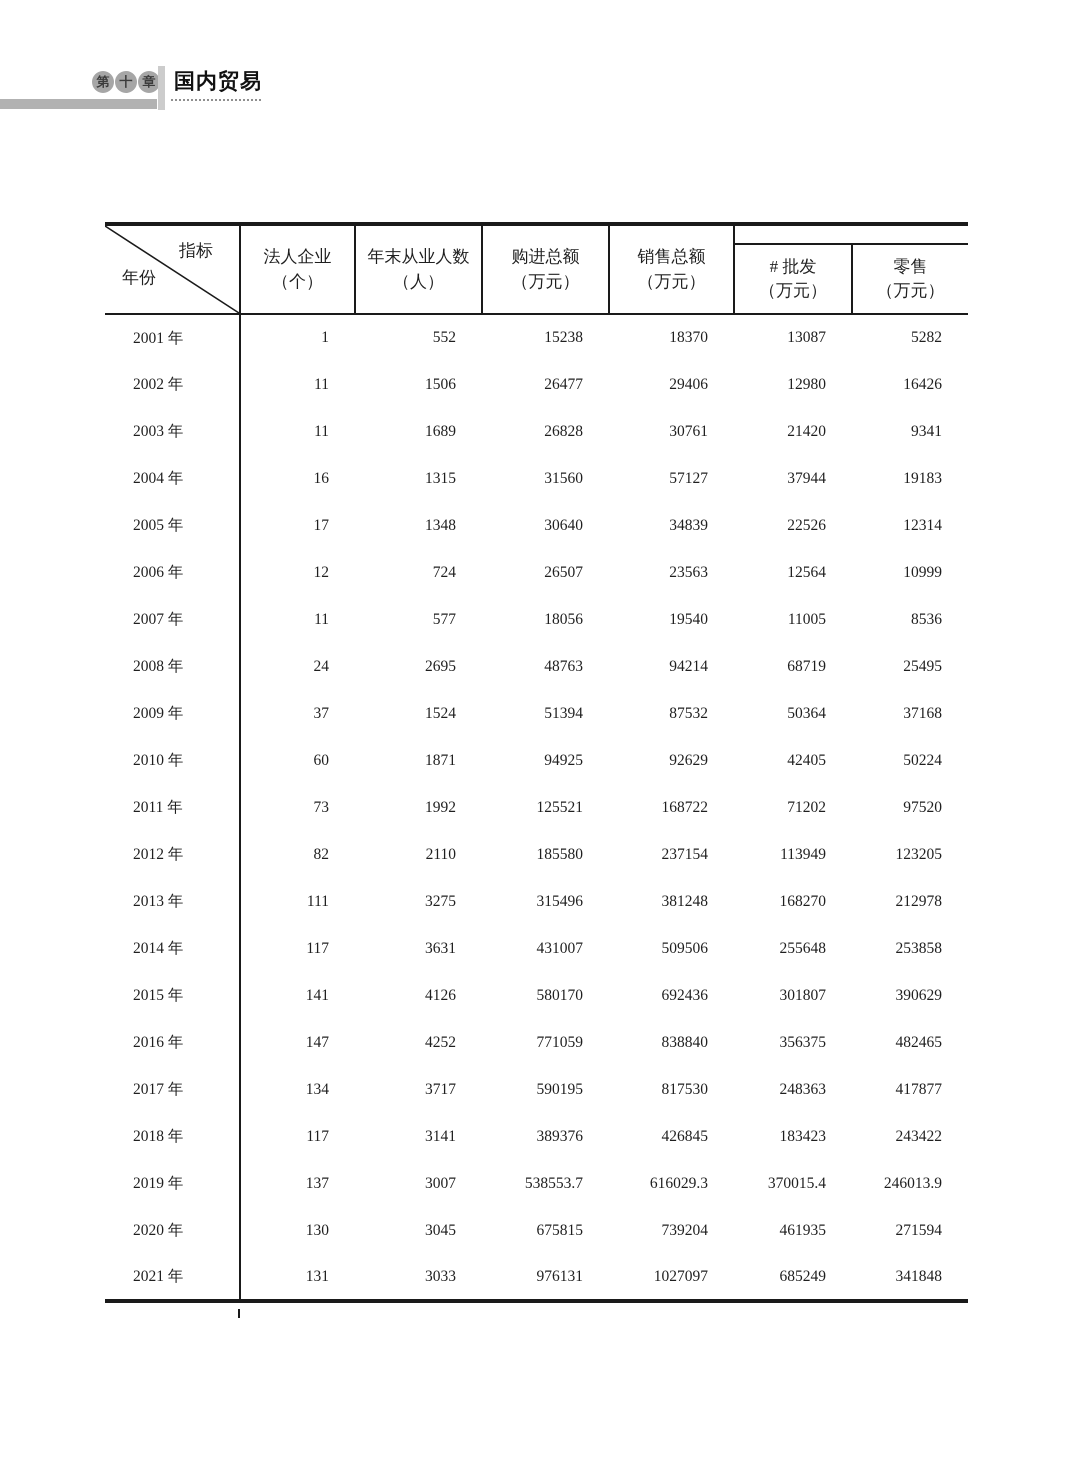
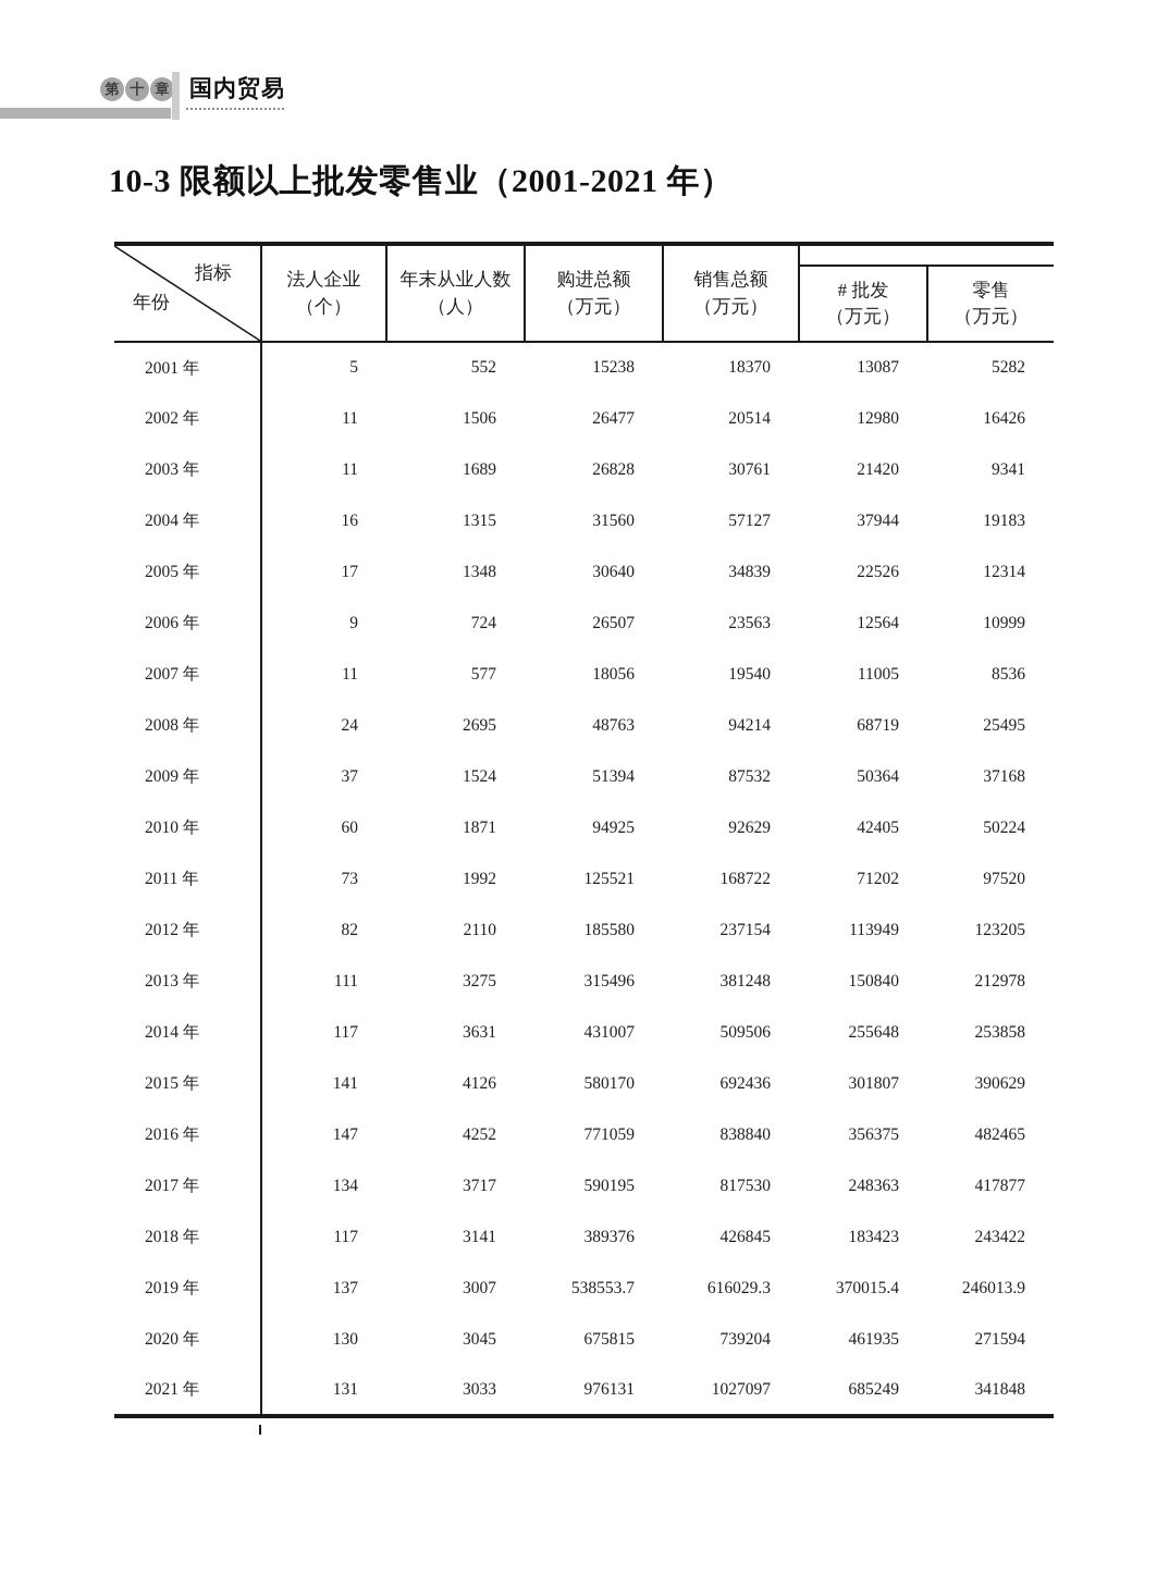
  第
  十
  章
  国内贸易
+ 10-3 限额以上批发零售业（2001-2021 年）
  指标 年份	法人企业 （个）	年末从业人数 （人）	购进总额 （万元）	销售总额 （万元）
  # 批发 （万元）	零售 （万元）
- 2001 年	1	552	15238	18370	13087	5282
+ 2001 年	5	552	15238	18370	13087	5282
- 2002 年	11	1506	26477	29406	12980	16426
+ 2002 年	11	1506	26477	20514	12980	16426
  2003 年	11	1689	26828	30761	21420	9341
  2004 年	16	1315	31560	57127	37944	19183
  2005 年	17	1348	30640	34839	22526	12314
- 2006 年	12	724	26507	23563	12564	10999
+ 2006 年	9	724	26507	23563	12564	10999
  2007 年	11	577	18056	19540	11005	8536
  2008 年	24	2695	48763	94214	68719	25495
  2009 年	37	1524	51394	87532	50364	37168
  2010 年	60	1871	94925	92629	42405	50224
  2011 年	73	1992	125521	168722	71202	97520
  2012 年	82	2110	185580	237154	113949	123205
- 2013 年	111	3275	315496	381248	168270	212978
+ 2013 年	111	3275	315496	381248	150840	212978
  2014 年	117	3631	431007	509506	255648	253858
  2015 年	141	4126	580170	692436	301807	390629
  2016 年	147	4252	771059	838840	356375	482465
  2017 年	134	3717	590195	817530	248363	417877
  2018 年	117	3141	389376	426845	183423	243422
  2019 年	137	3007	538553.7	616029.3	370015.4	246013.9
  2020 年	130	3045	675815	739204	461935	271594
  2021 年	131	3033	976131	1027097	685249	341848
